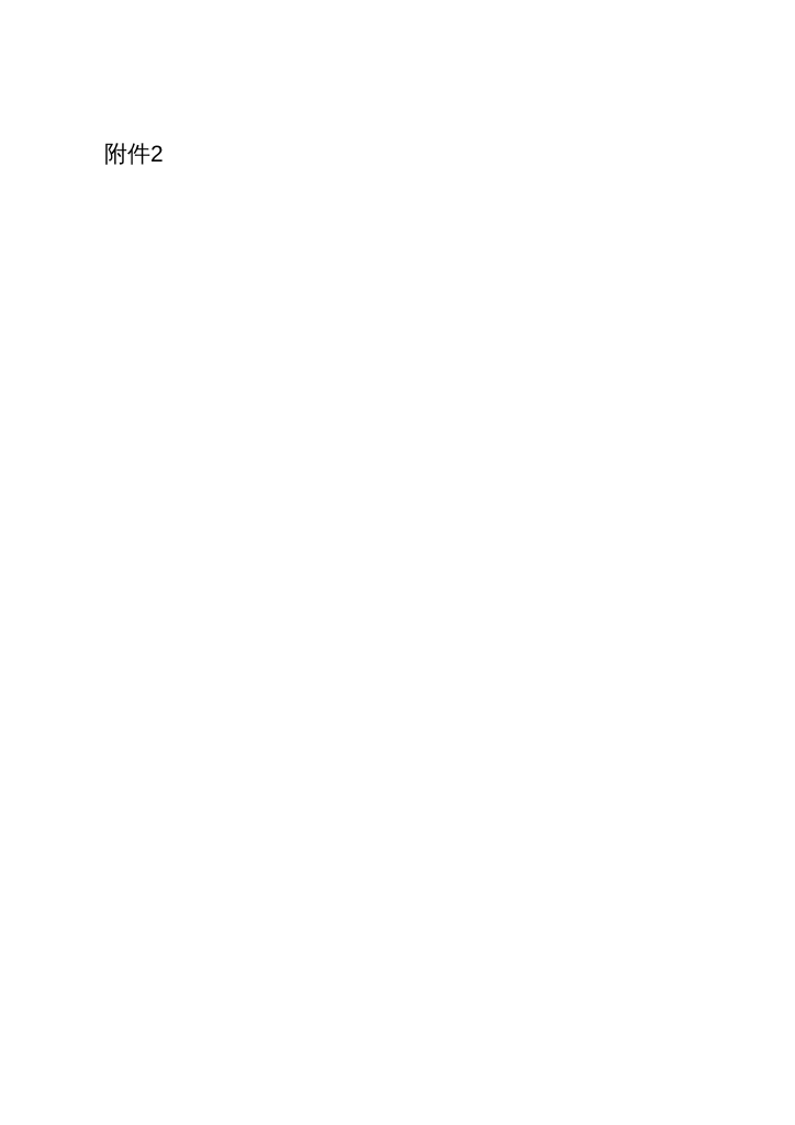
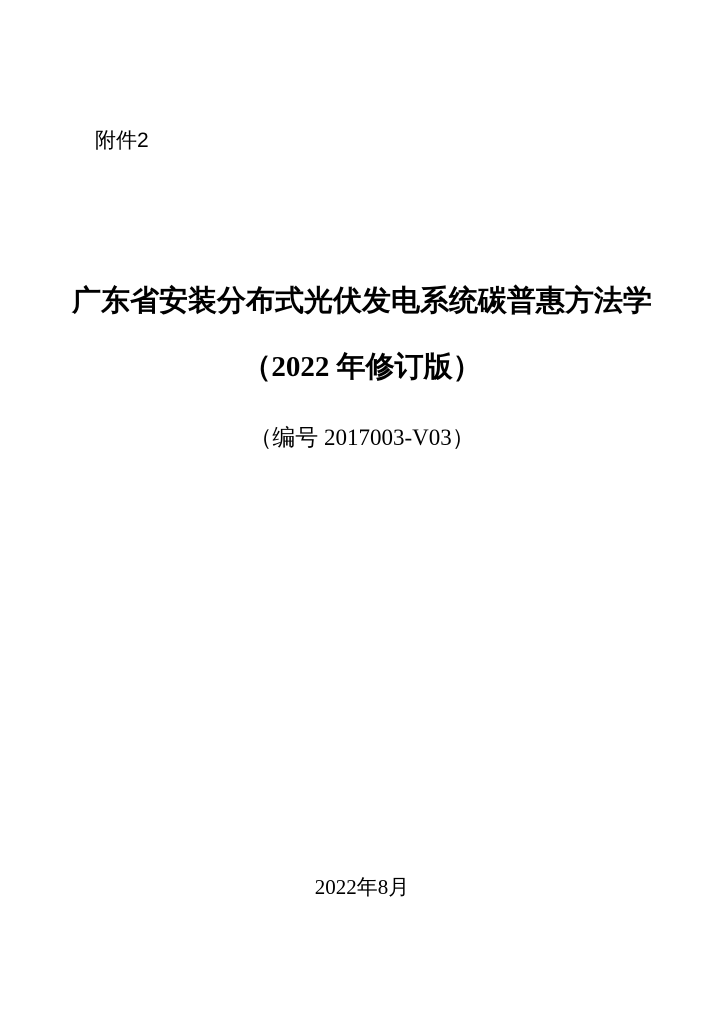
  附件2
+ 广东省安装分布式光伏发电系统碳普惠方法学
+ （2022 年修订版）
+ （编号 2017003-V03）
+ 2022年8月
